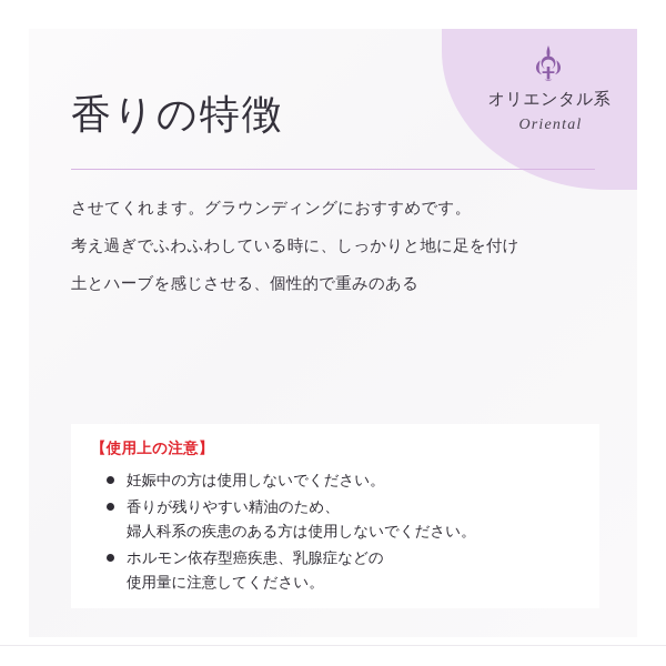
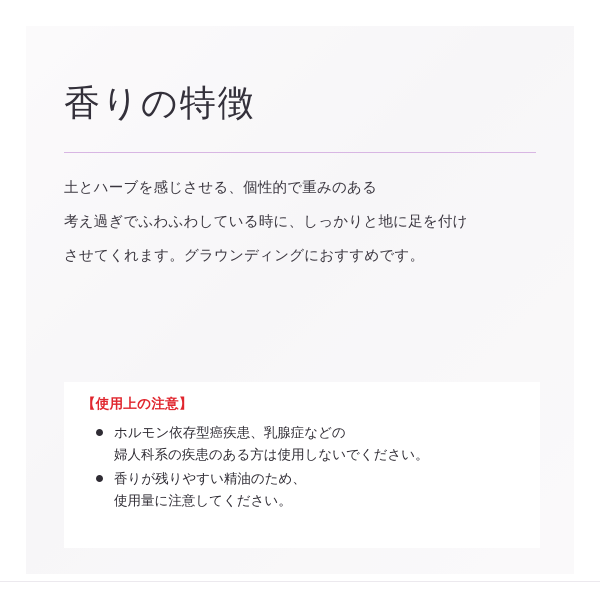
- オリエンタル系
- Oriental
  香りの特徴
- させてくれます。グラウンディングにおすすめです。
+ 土とハーブを感じさせる、個性的で重みのある
  考え過ぎでふわふわしている時に、しっかりと地に足を付け
- 土とハーブを感じさせる、個性的で重みのある
+ させてくれます。グラウンディングにおすすめです。
  【使用上の注意】
- 妊娠中の方は使用しないでください。
- 香りが残りやすい精油のため、
+ ホルモン依存型癌疾患、乳腺症などの
  婦人科系の疾患のある方は使用しないでください。
- ホルモン依存型癌疾患、乳腺症などの
+ 香りが残りやすい精油のため、
  使用量に注意してください。
